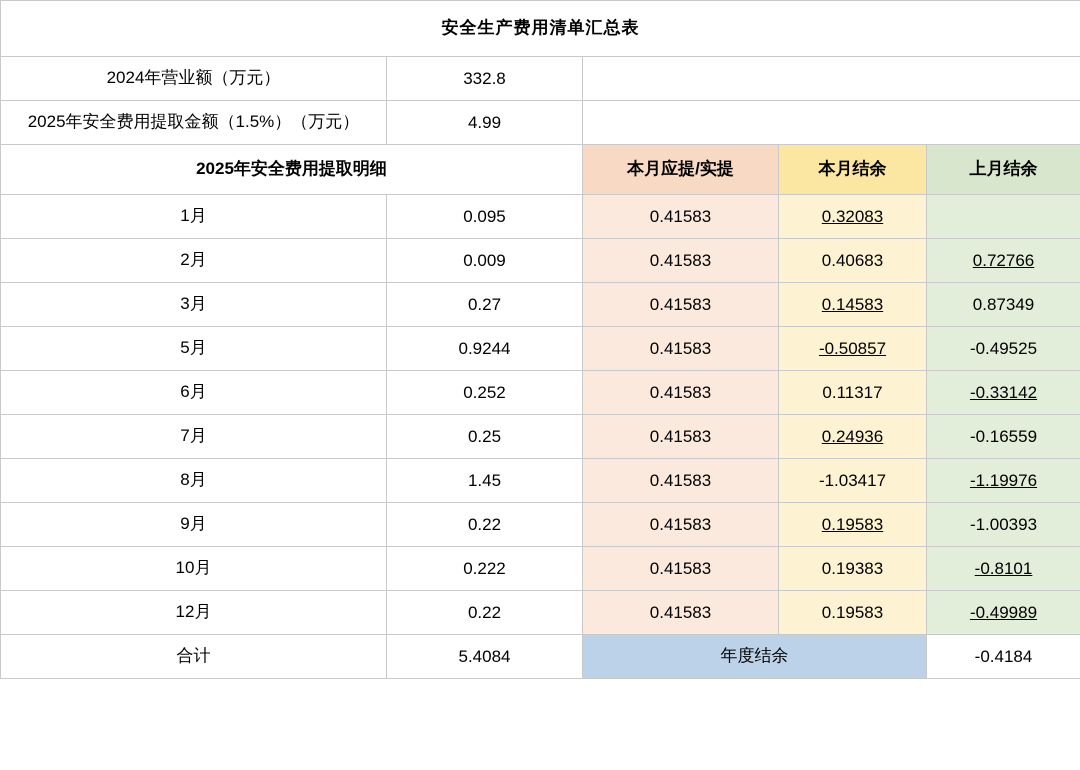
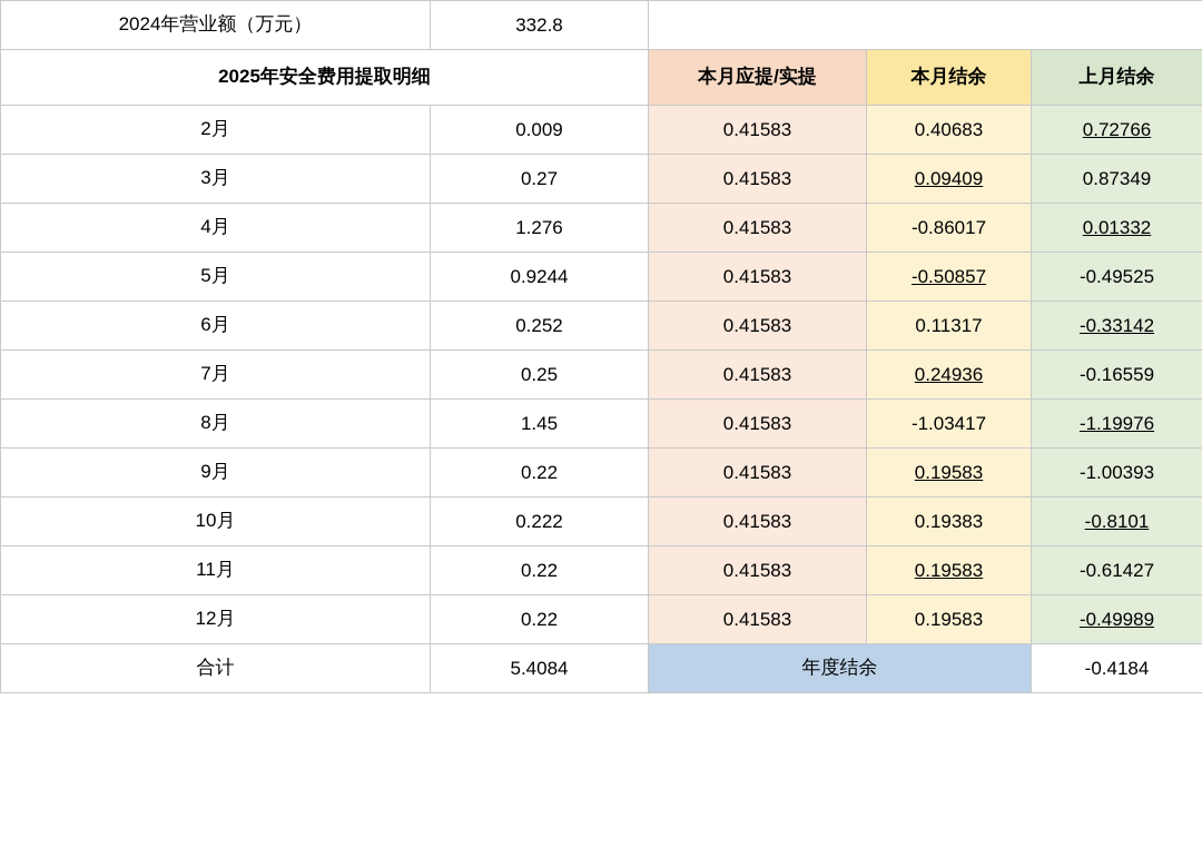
- 安全生产费用清单汇总表
  2024年营业额（万元）	332.8
- 2025年安全费用提取金额（1.5%）（万元）	4.99
  2025年安全费用提取明细	本月应提/实提	本月结余	上月结余
- 1月	0.095	0.41583	0.32083
  2月	0.009	0.41583	0.40683	0.72766
- 3月	0.27	0.41583	0.14583	0.87349
+ 3月	0.27	0.41583	0.09409	0.87349
+ 4月	1.276	0.41583	-0.86017	0.01332
  5月	0.9244	0.41583	-0.50857	-0.49525
  6月	0.252	0.41583	0.11317	-0.33142
  7月	0.25	0.41583	0.24936	-0.16559
  8月	1.45	0.41583	-1.03417	-1.19976
  9月	0.22	0.41583	0.19583	-1.00393
  10月	0.222	0.41583	0.19383	-0.8101
+ 11月	0.22	0.41583	0.19583	-0.61427
  12月	0.22	0.41583	0.19583	-0.49989
  合计	5.4084	年度结余	-0.4184
